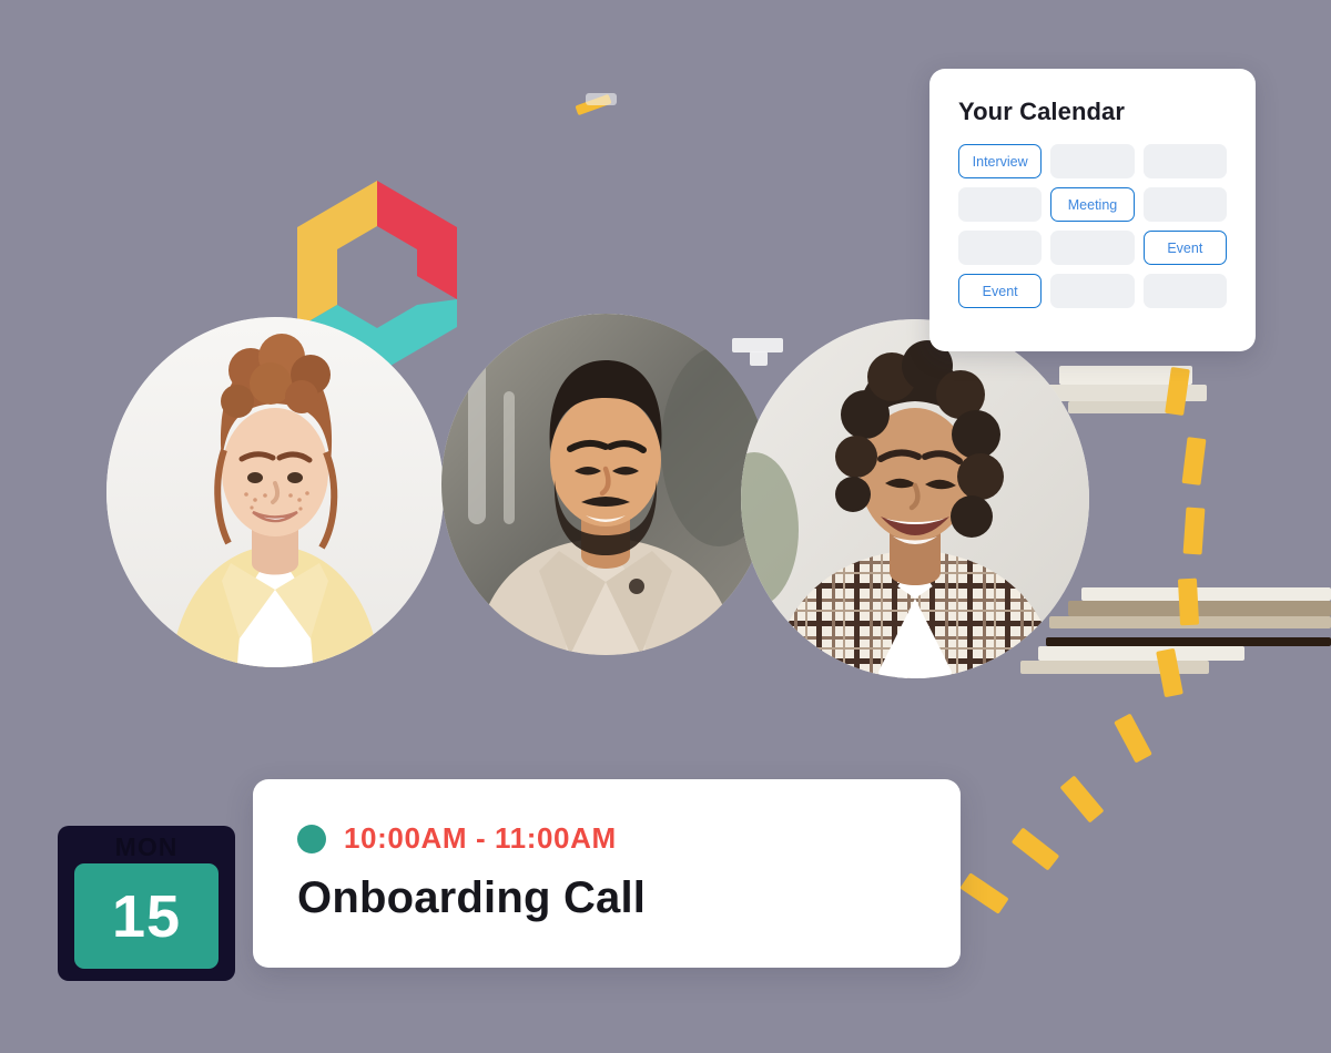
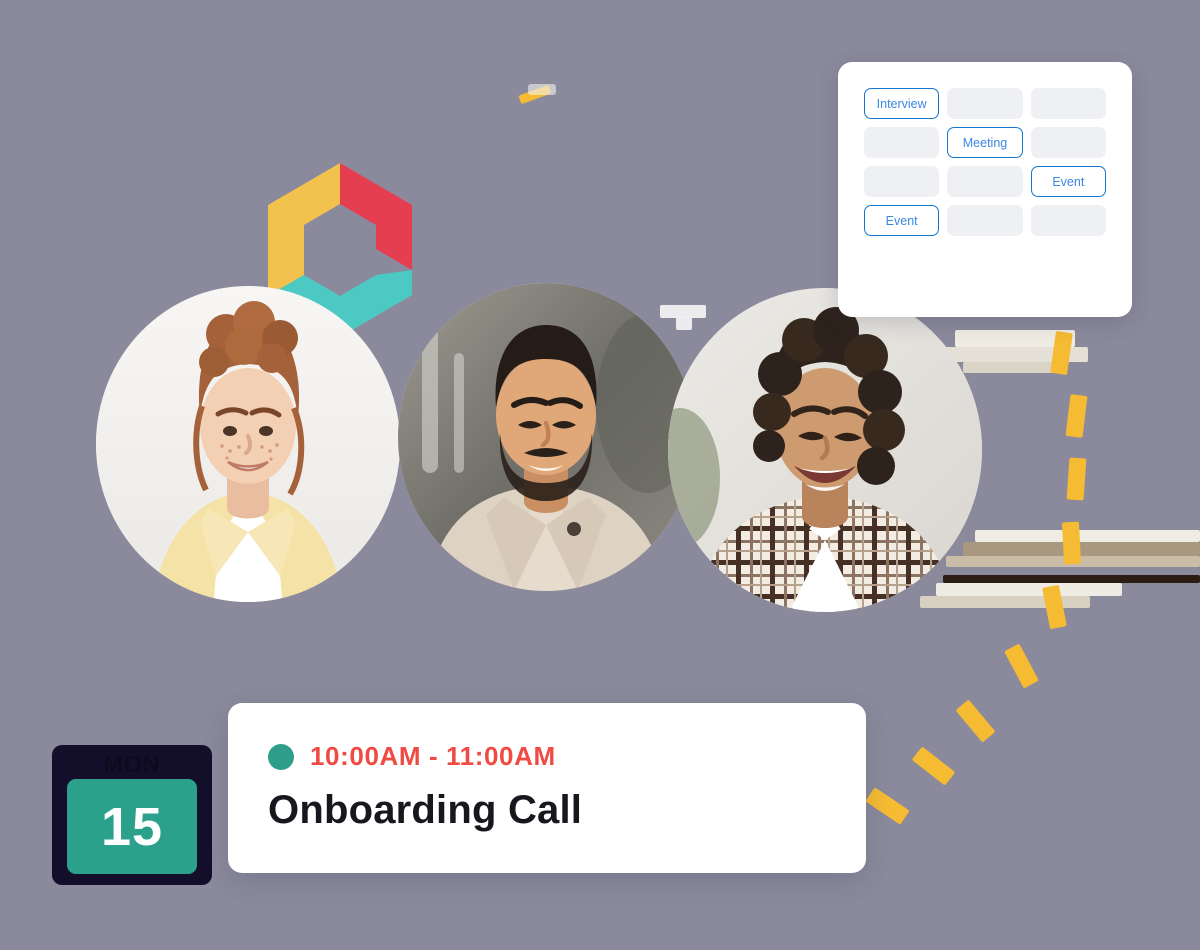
- Your Calendar
  Interview
  Meeting
  Event
  Event
  10:00AM - 11:00AM
  Onboarding Call
  15
